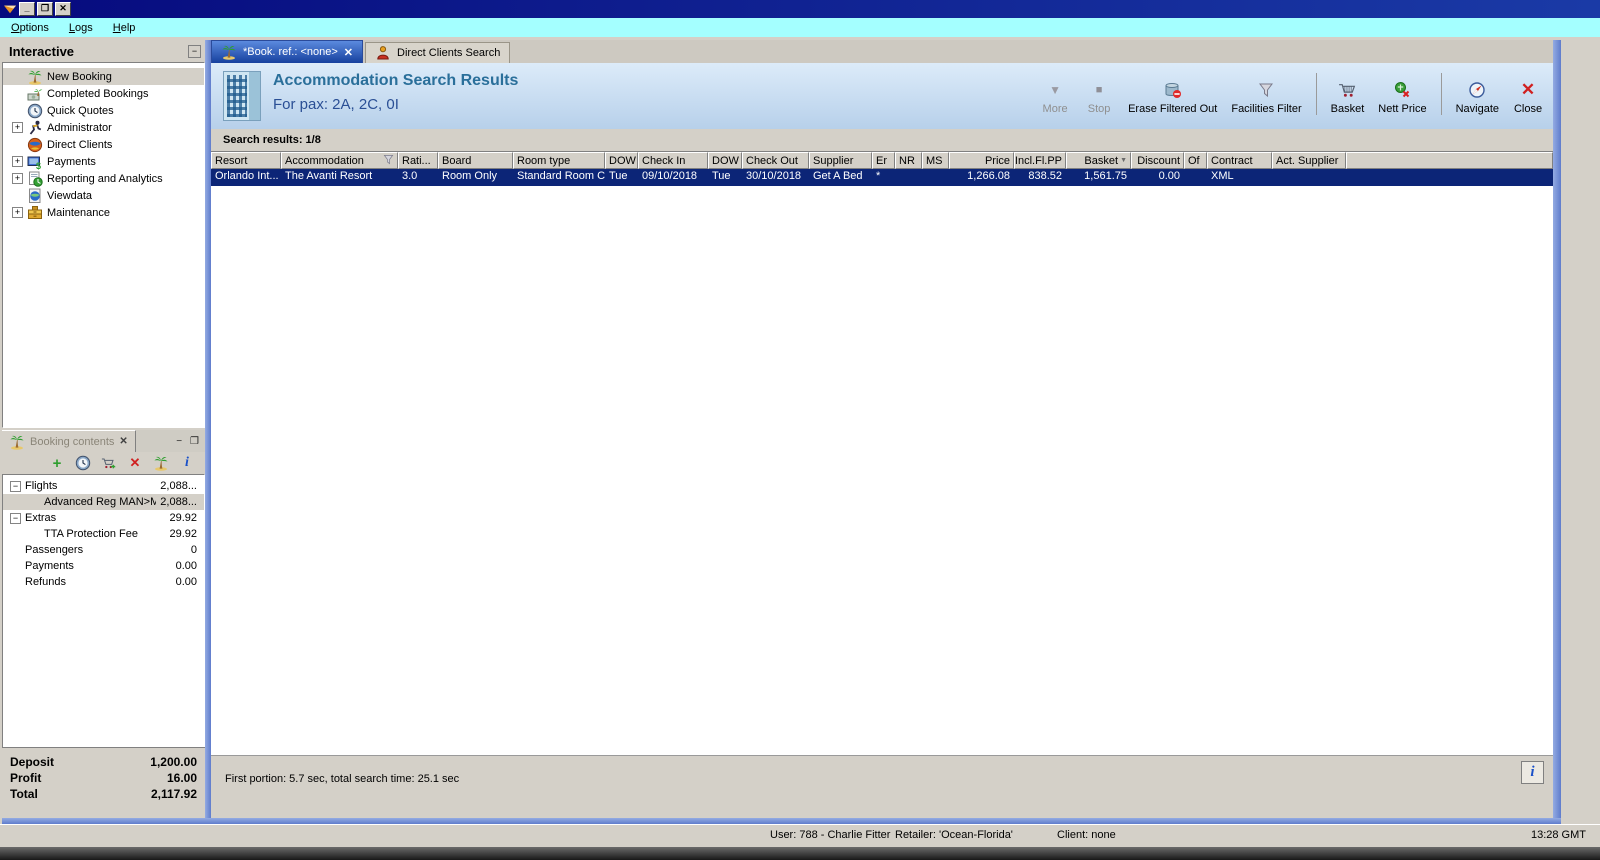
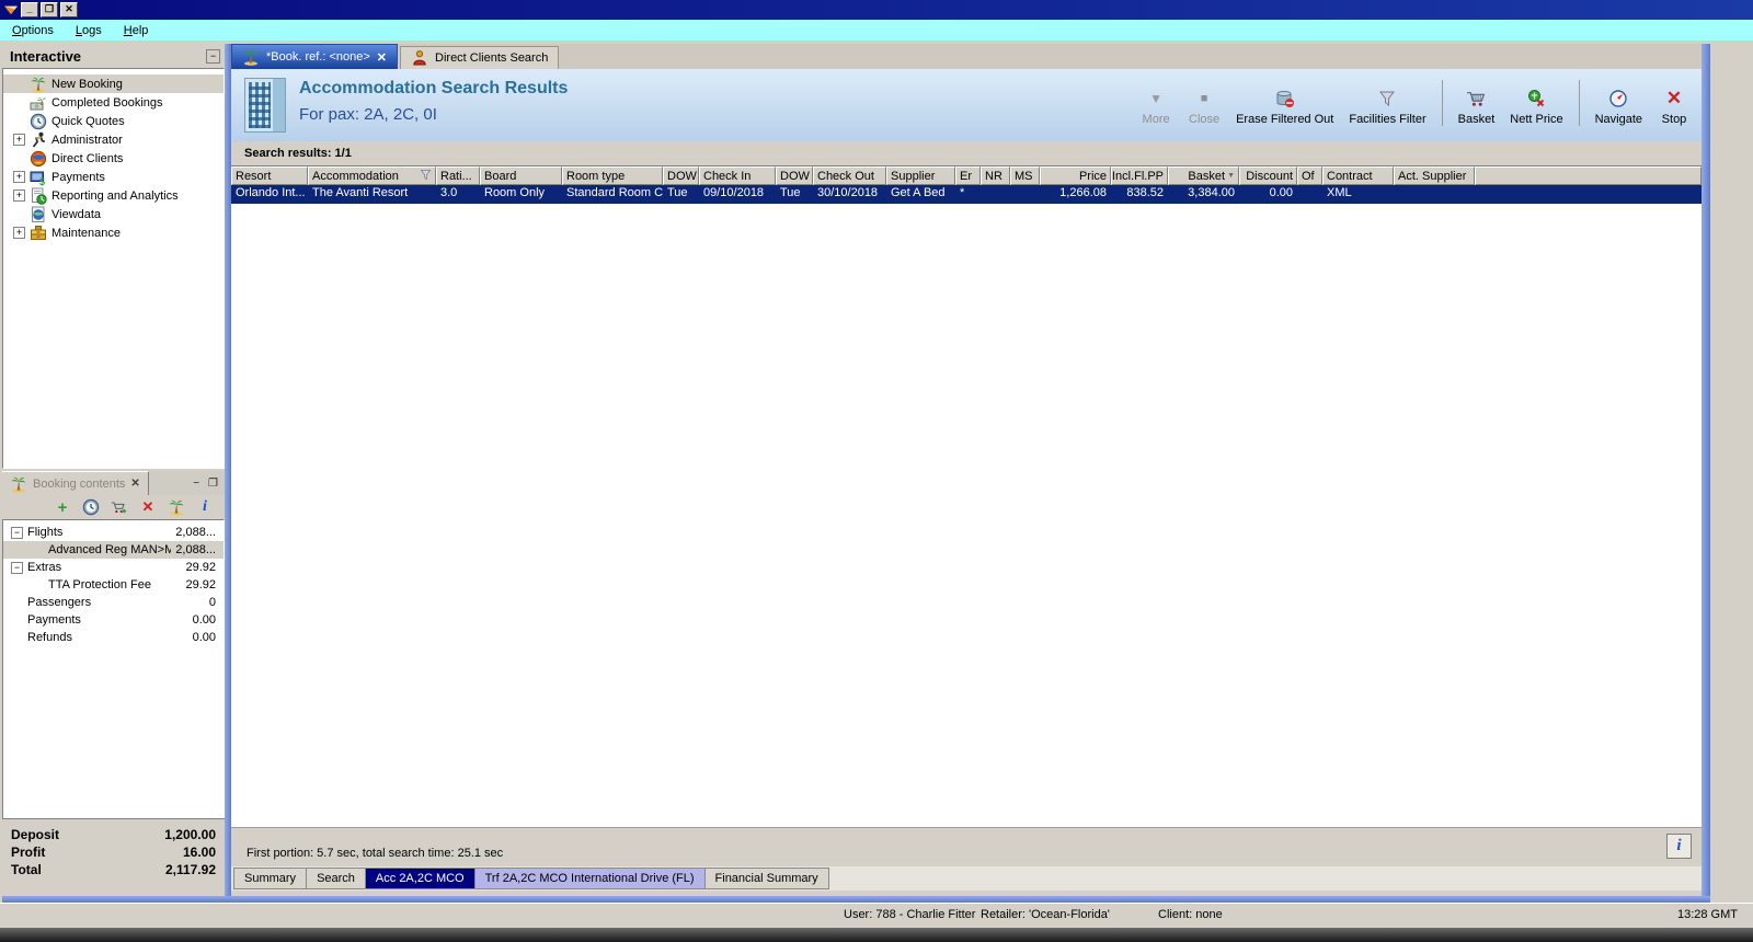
  _
  ❐
  ✕
  Options
  Logs
  Help
  Interactive
  −
  New Booking
  Completed Bookings
  Quick Quotes
  +
  Administrator
  Direct Clients
  +
  Payments
  +
  Reporting and Analytics
  Viewdata
  +
  Maintenance
  Booking contents
  ✕
  −
  ❐
  +
  ✕
  i
  −
  Flights
  2,088...
  Advanced Reg MAN>M
  2,088...
  −
  Extras
  29.92
  TTA Protection Fee
  29.92
  Passengers
  0
  Payments
  0.00
  Refunds
  0.00
  Deposit
  1,200.00
  Profit
  16.00
  Total
  2,117.92
  *Book. ref.: <none>
  ✕
  Direct Clients Search
  Accommodation Search Results
  For pax: 2A, 2C, 0I
  ▼
  More
  ■
- Stop
+ Close
  Erase Filtered Out
  Facilities Filter
  Basket
  Nett Price
  Navigate
  ✕
- Close
+ Stop
- Search results: 1/8
+ Search results: 1/1
  Resort
  Accommodation
  Rati...
  Board
  Room type
  DOW
  Check In
  DOW
  Check Out
  Supplier
  Er
  NR
  MS
  Price
  Incl.Fl.PP
  Basket
  Discount
  Of
  Contract
  Act. Supplier
  Orlando Int...
  The Avanti Resort
  3.0
  Room Only
  Standard Room C
  Tue
  09/10/2018
  Tue
  30/10/2018
  Get A Bed
  *
  1,266.08
  838.52
- 1,561.75
+ 3,384.00
  0.00
  XML
  First portion: 5.7 sec, total search time: 25.1 sec
  i
+ Summary
+ Search
+ Acc 2A,2C MCO
+ Trf 2A,2C MCO International Drive (FL)
+ Financial Summary
  User: 788 - Charlie Fitter
  Retailer: 'Ocean-Florida'
  Client: none
  13:28 GMT
